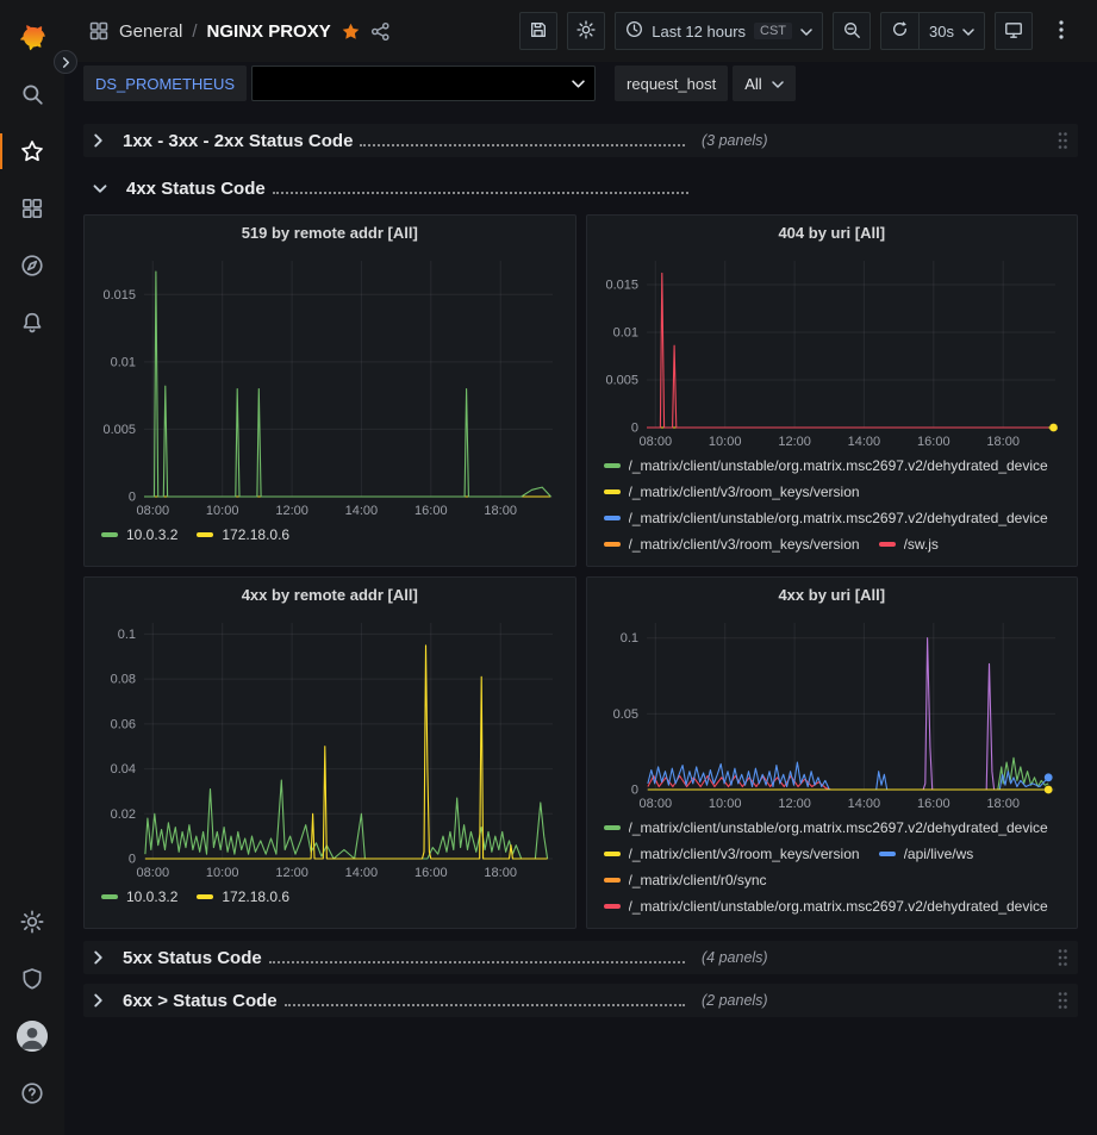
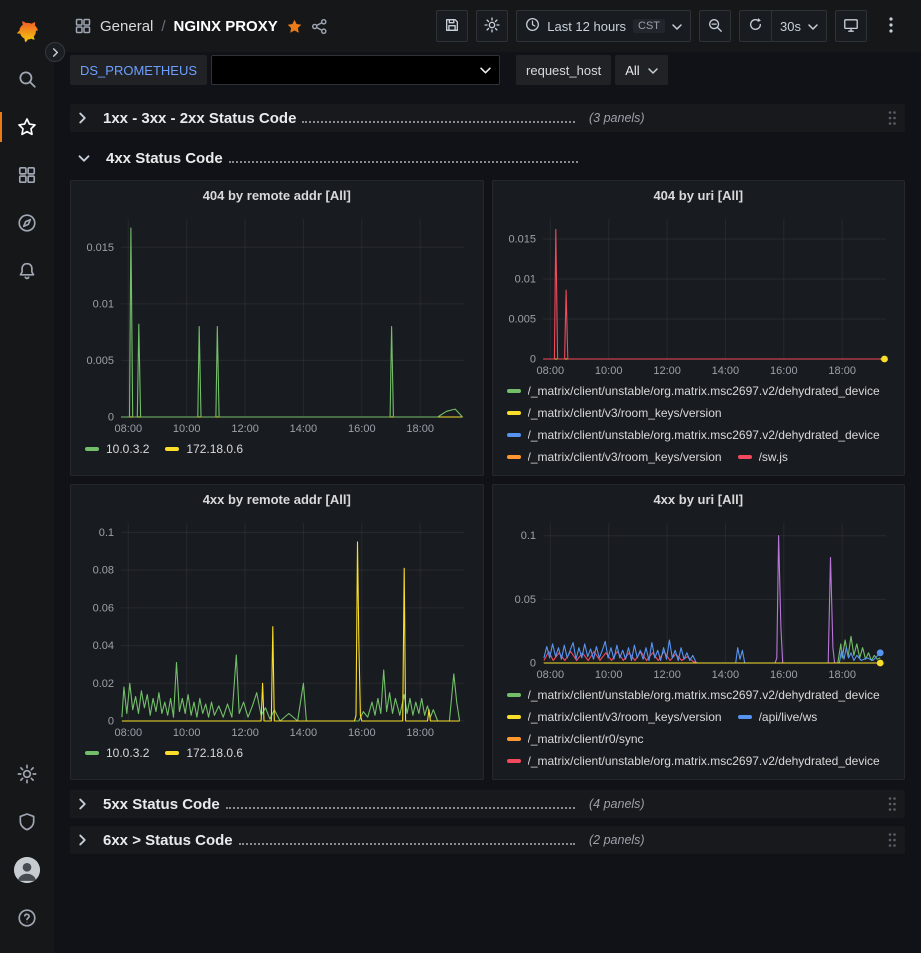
  General
  /
  NGINX PROXY
  Last 12 hours
  CST
  30s
  DS_PROMETHEUS
  request_host
  All
  1xx - 3xx - 2xx Status Code
  (3 panels)
  4xx Status Code
- 519 by remote addr [All]
+ 404 by remote addr [All]
  0
  0.005
  0.01
  0.015
  08:00
  10:00
  12:00
  14:00
  16:00
  18:00
  10.0.3.2
  172.18.0.6
  404 by uri [All]
  0
  0.005
  0.01
  0.015
  08:00
  10:00
  12:00
  14:00
  16:00
  18:00
  /_matrix/client/unstable/org.matrix.msc2697.v2/dehydrated_device
  /_matrix/client/v3/room_keys/version
  /_matrix/client/unstable/org.matrix.msc2697.v2/dehydrated_device
  /_matrix/client/v3/room_keys/version
  /sw.js
  4xx by remote addr [All]
  0
  0.02
  0.04
  0.06
  0.08
  0.1
  08:00
  10:00
  12:00
  14:00
  16:00
  18:00
  10.0.3.2
  172.18.0.6
  4xx by uri [All]
  0
  0.05
  0.1
  08:00
  10:00
  12:00
  14:00
  16:00
  18:00
  /_matrix/client/unstable/org.matrix.msc2697.v2/dehydrated_device
  /_matrix/client/v3/room_keys/version
  /api/live/ws
  /_matrix/client/r0/sync
  /_matrix/client/unstable/org.matrix.msc2697.v2/dehydrated_device
  5xx Status Code
  (4 panels)
  6xx > Status Code
  (2 panels)
